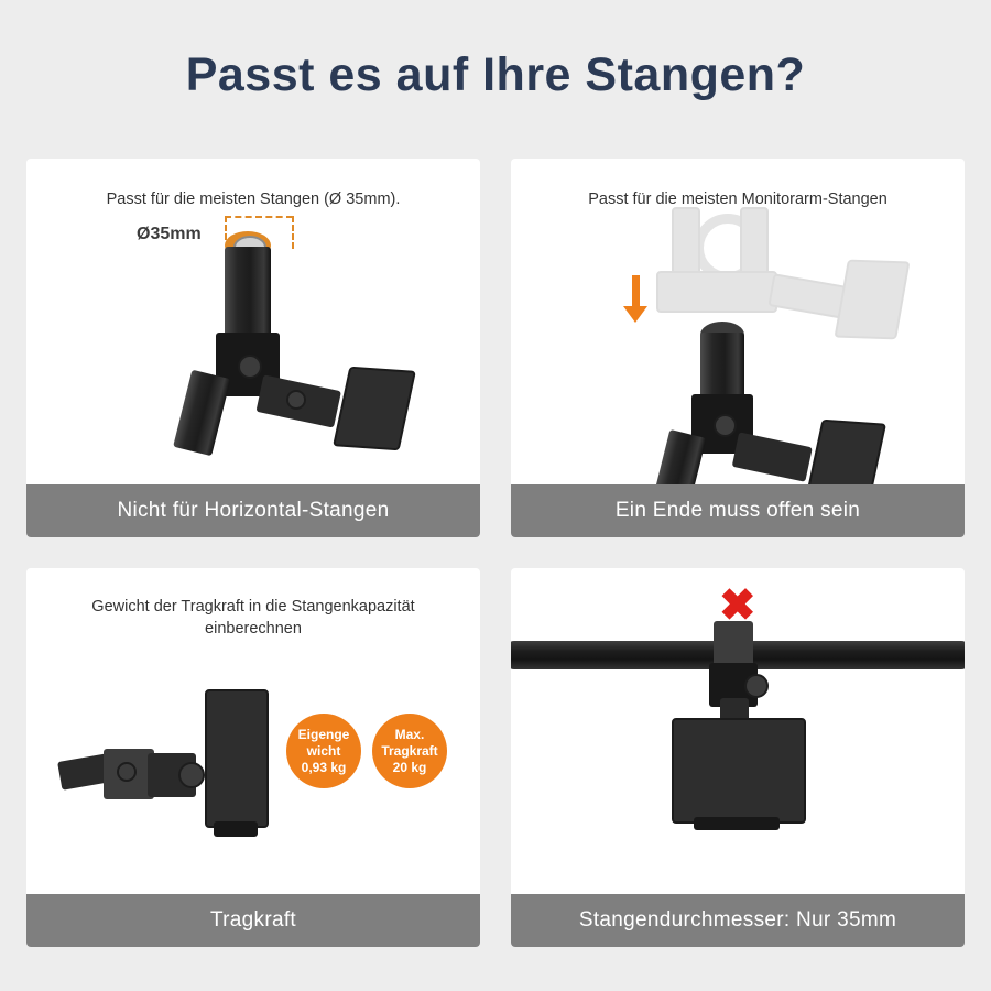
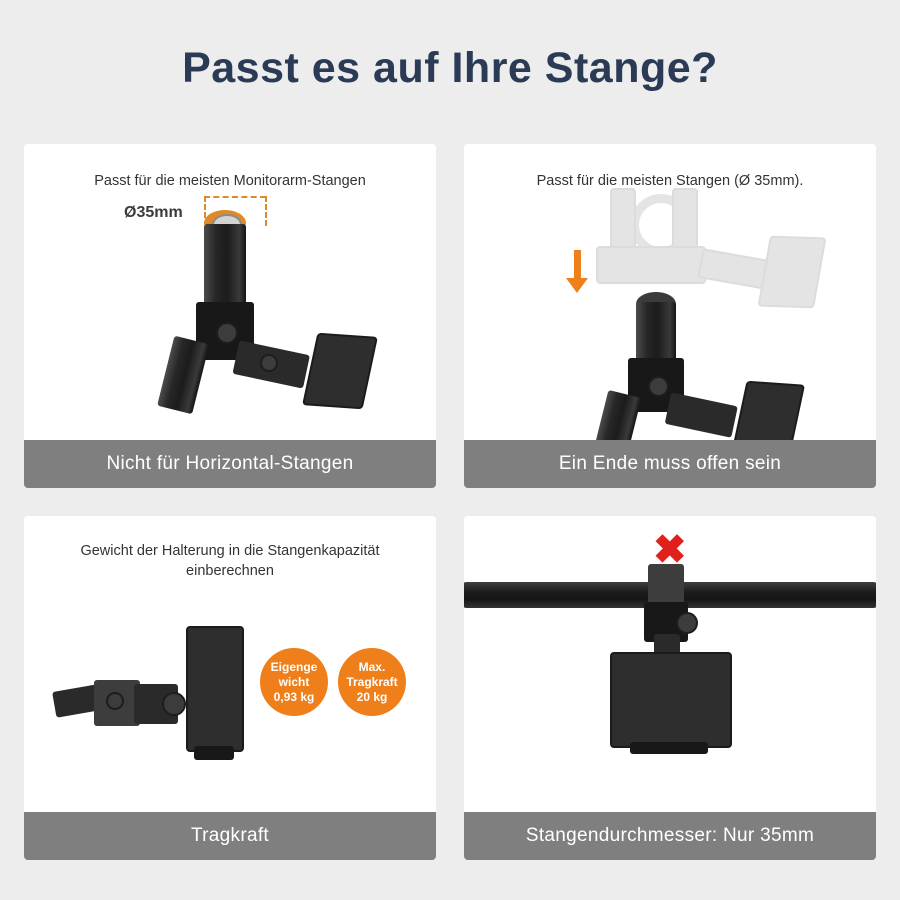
- Passt es auf Ihre Stangen?
+ Passt es auf Ihre Stange?
- Passt für die meisten Stangen (Ø 35mm).
+ Passt für die meisten Monitorarm-Stangen
  Ø35mm
  Nicht für Horizontal-Stangen
- Passt für die meisten Monitorarm-Stangen
+ Passt für die meisten Stangen (Ø 35mm).
  Ein Ende muss offen sein
- Gewicht der Tragkraft in die Stangenkapazität einberechnen
+ Gewicht der Halterung in die Stangenkapazität einberechnen
  Eigenge
  wicht
  0,93 kg
  Max.
  Tragkraft
  20 kg
  Tragkraft
  ✖
  Stangendurchmesser: Nur 35mm
